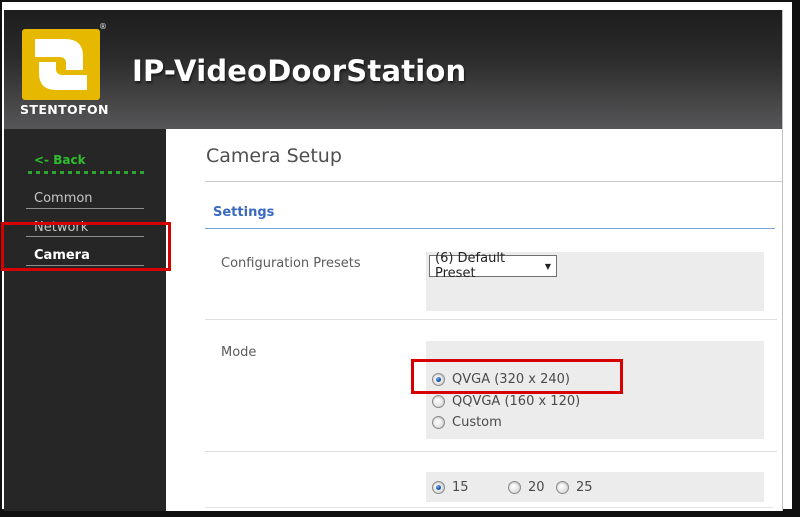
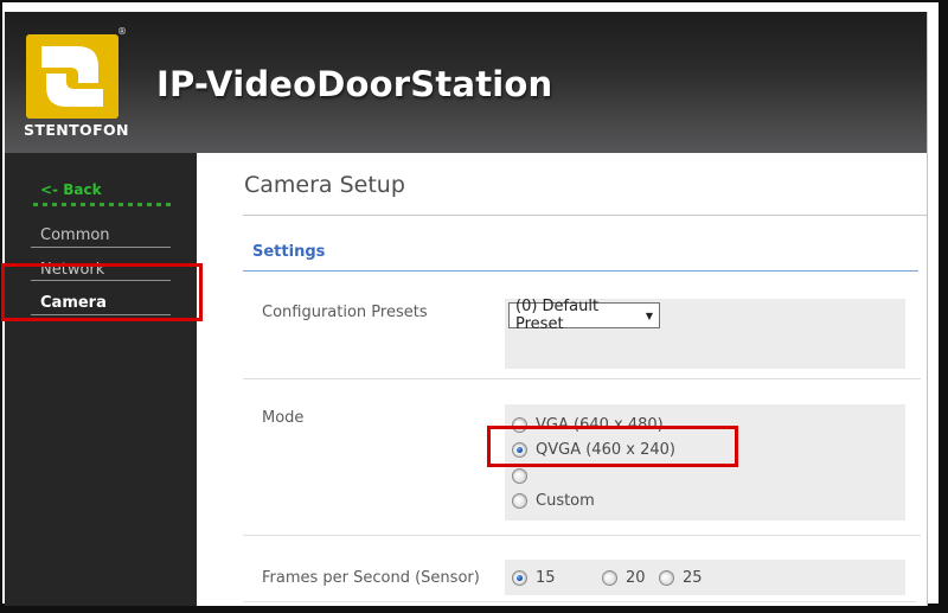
  ®
  STENTOFON
  IP-VideoDoorStation
  <- Back
  Common
  Network
  Camera
  Camera Setup
  Settings
  Configuration Presets
- (6) Default Preset
+ (0) Default Preset
  ▼
  Mode
+ VGA (640 x 480)
- QVGA (320 x 240)
+ QVGA (460 x 240)
- QQVGA (160 x 120)
  Custom
+ Frames per Second (Sensor)
  15
  20
  25
